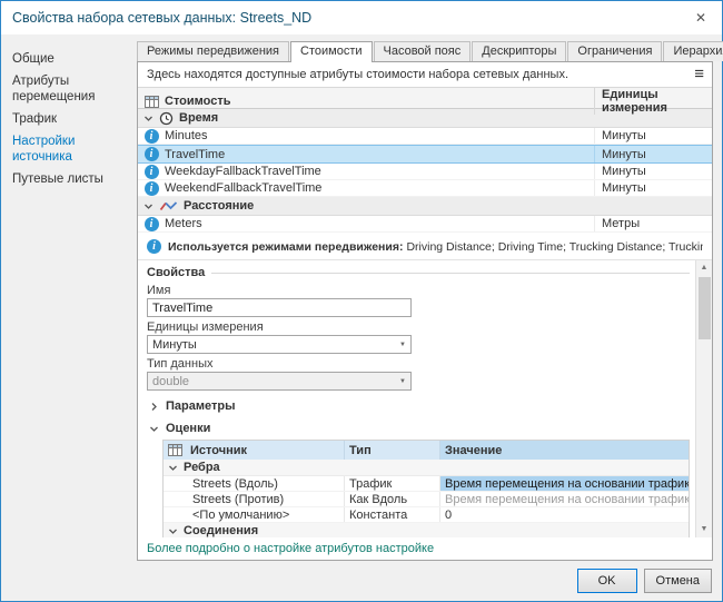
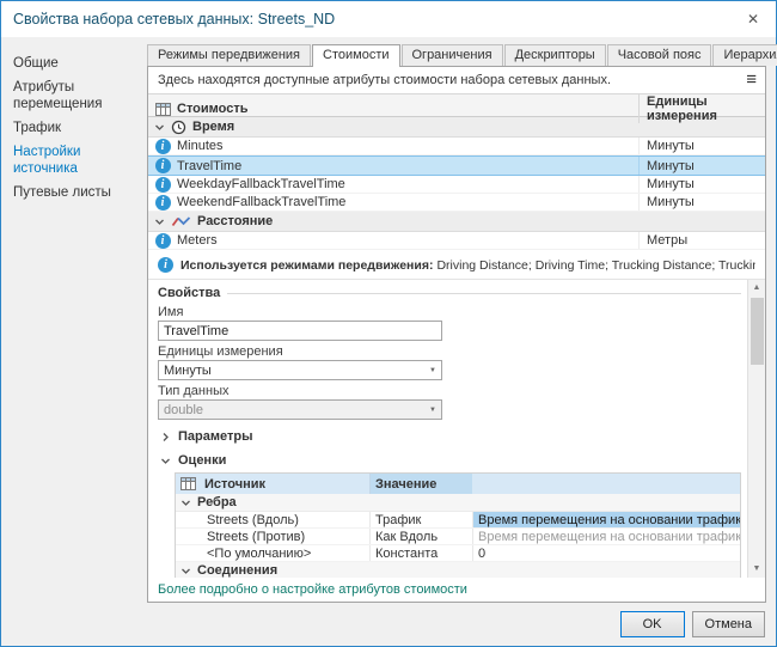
  Свойства набора сетевых данных: Streets_ND
  ✕
  Общие
  Атрибуты перемещения
  Трафик
  Настройки источника
  Путевые листы
  Режимы передвижения
  Стоимости
- Часовой пояс
+ Ограничения
  Дескрипторы
- Ограничения
+ Часовой пояс
  Иерархи
  Здесь находятся доступные атрибуты стоимости набора сетевых данных.
  ≡
  Стоимость
  Единицы измерения
  Время
  i
  Minutes
  Минуты
  i
  TravelTime
  Минуты
  i
  WeekdayFallbackTravelTime
  Минуты
  i
  WeekendFallbackTravelTime
  Минуты
  Расстояние
  i
  Meters
  Метры
  i
  Используется режимами передвижения: Driving Distance; Driving Time; Trucking Distance; Trucki
  Свойства
  Имя
  TravelTime
  Единицы измерения
  Минуты
  Тип данных
  double
  Параметры
  Оценки
  Источник
- Тип
  Значение
  Ребра
  Streets (Вдоль)
  Трафик
  Время перемещения на основании трафик
  Streets (Против)
  Как Вдоль
  Время перемещения на основании трафик
  <По умолчанию>
  Константа
  0
  Соединения
- Более подробно о настройке атрибутов настройке
+ Более подробно о настройке атрибутов стоимости
  OK
  Отмена
